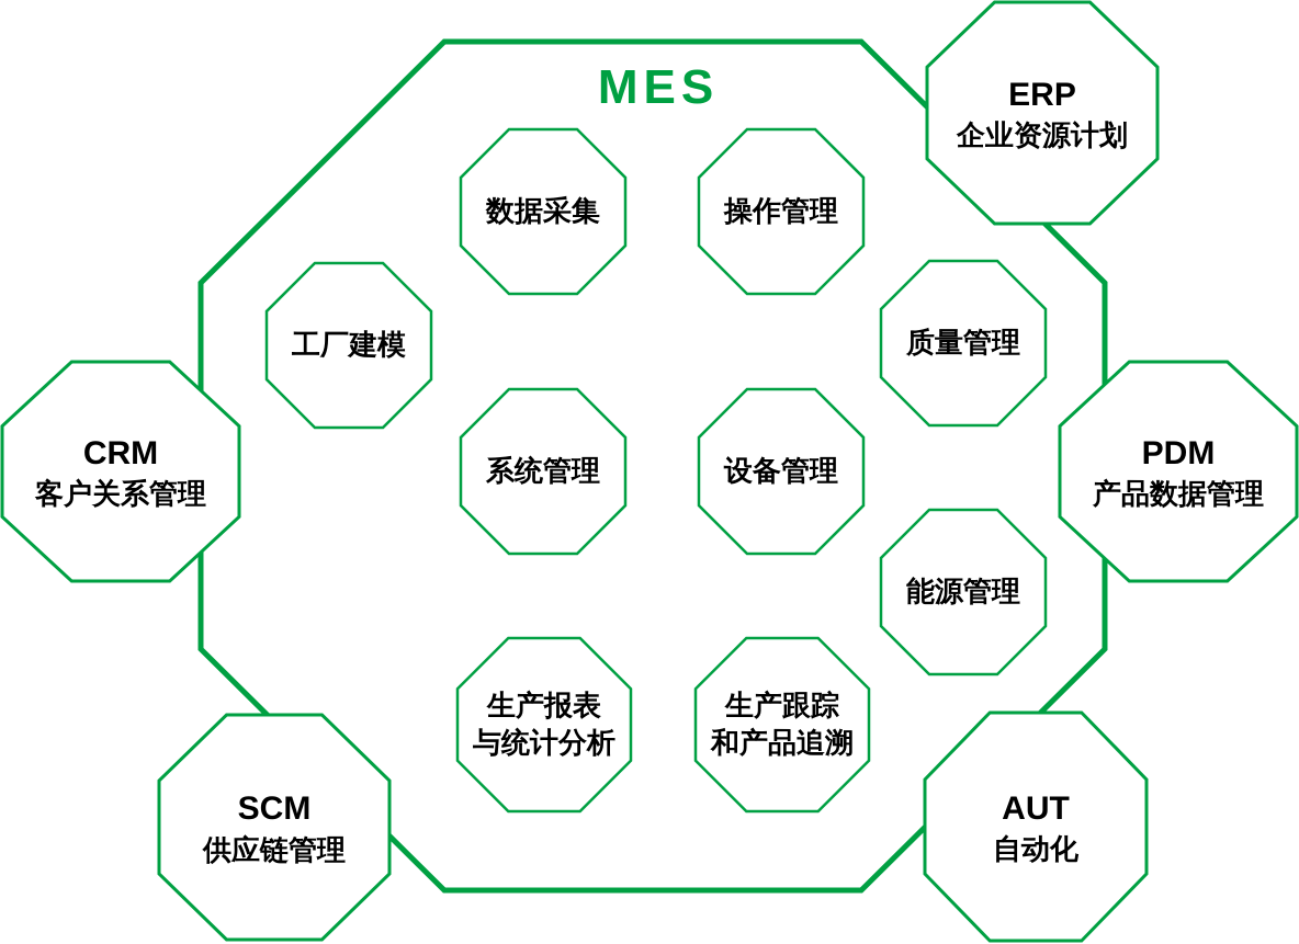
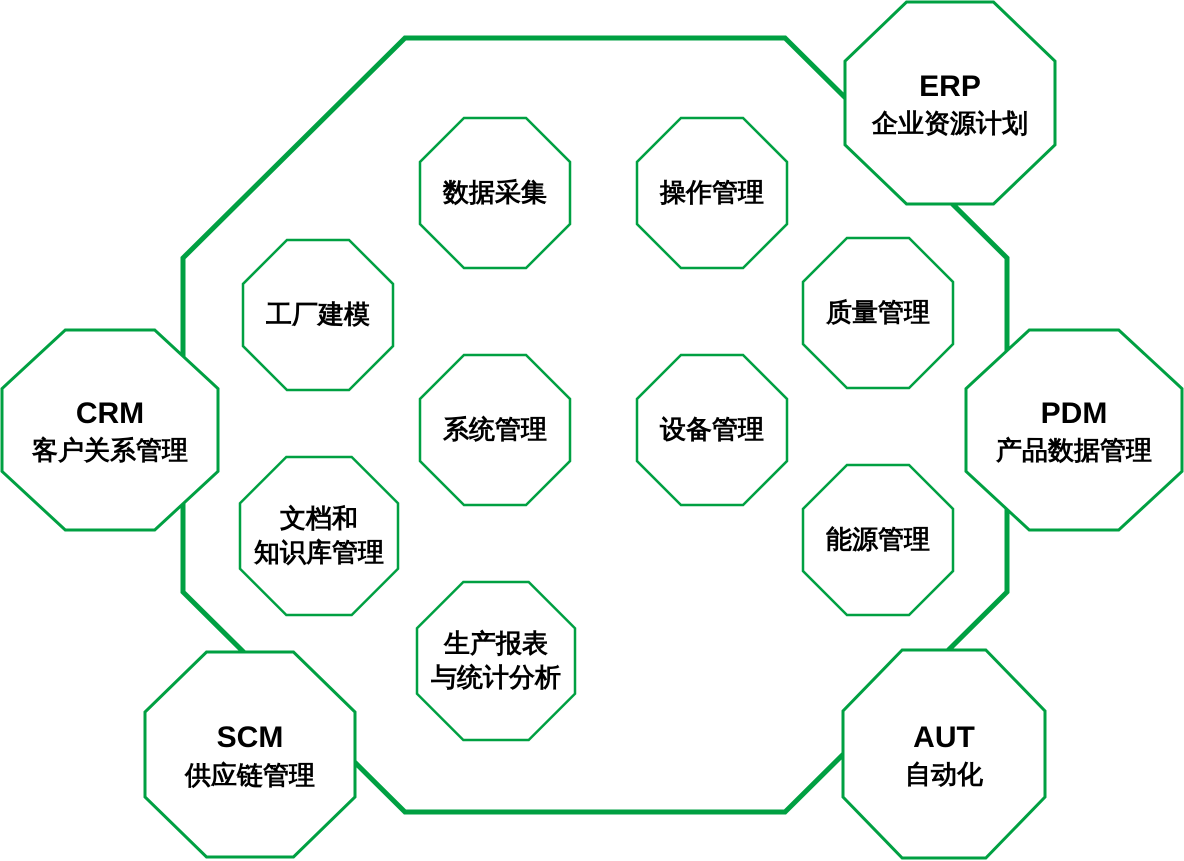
- MES
  数据采集
  操作管理
  工厂建模
  质量管理
  系统管理
  设备管理
+ 文档和
+ 知识库管理
  能源管理
  生产报表
  与统计分析
- 生产跟踪
- 和产品追溯
  ERP
  企业资源计划
  CRM
  客户关系管理
  PDM
  产品数据管理
  SCM
  供应链管理
  AUT
  自动化
